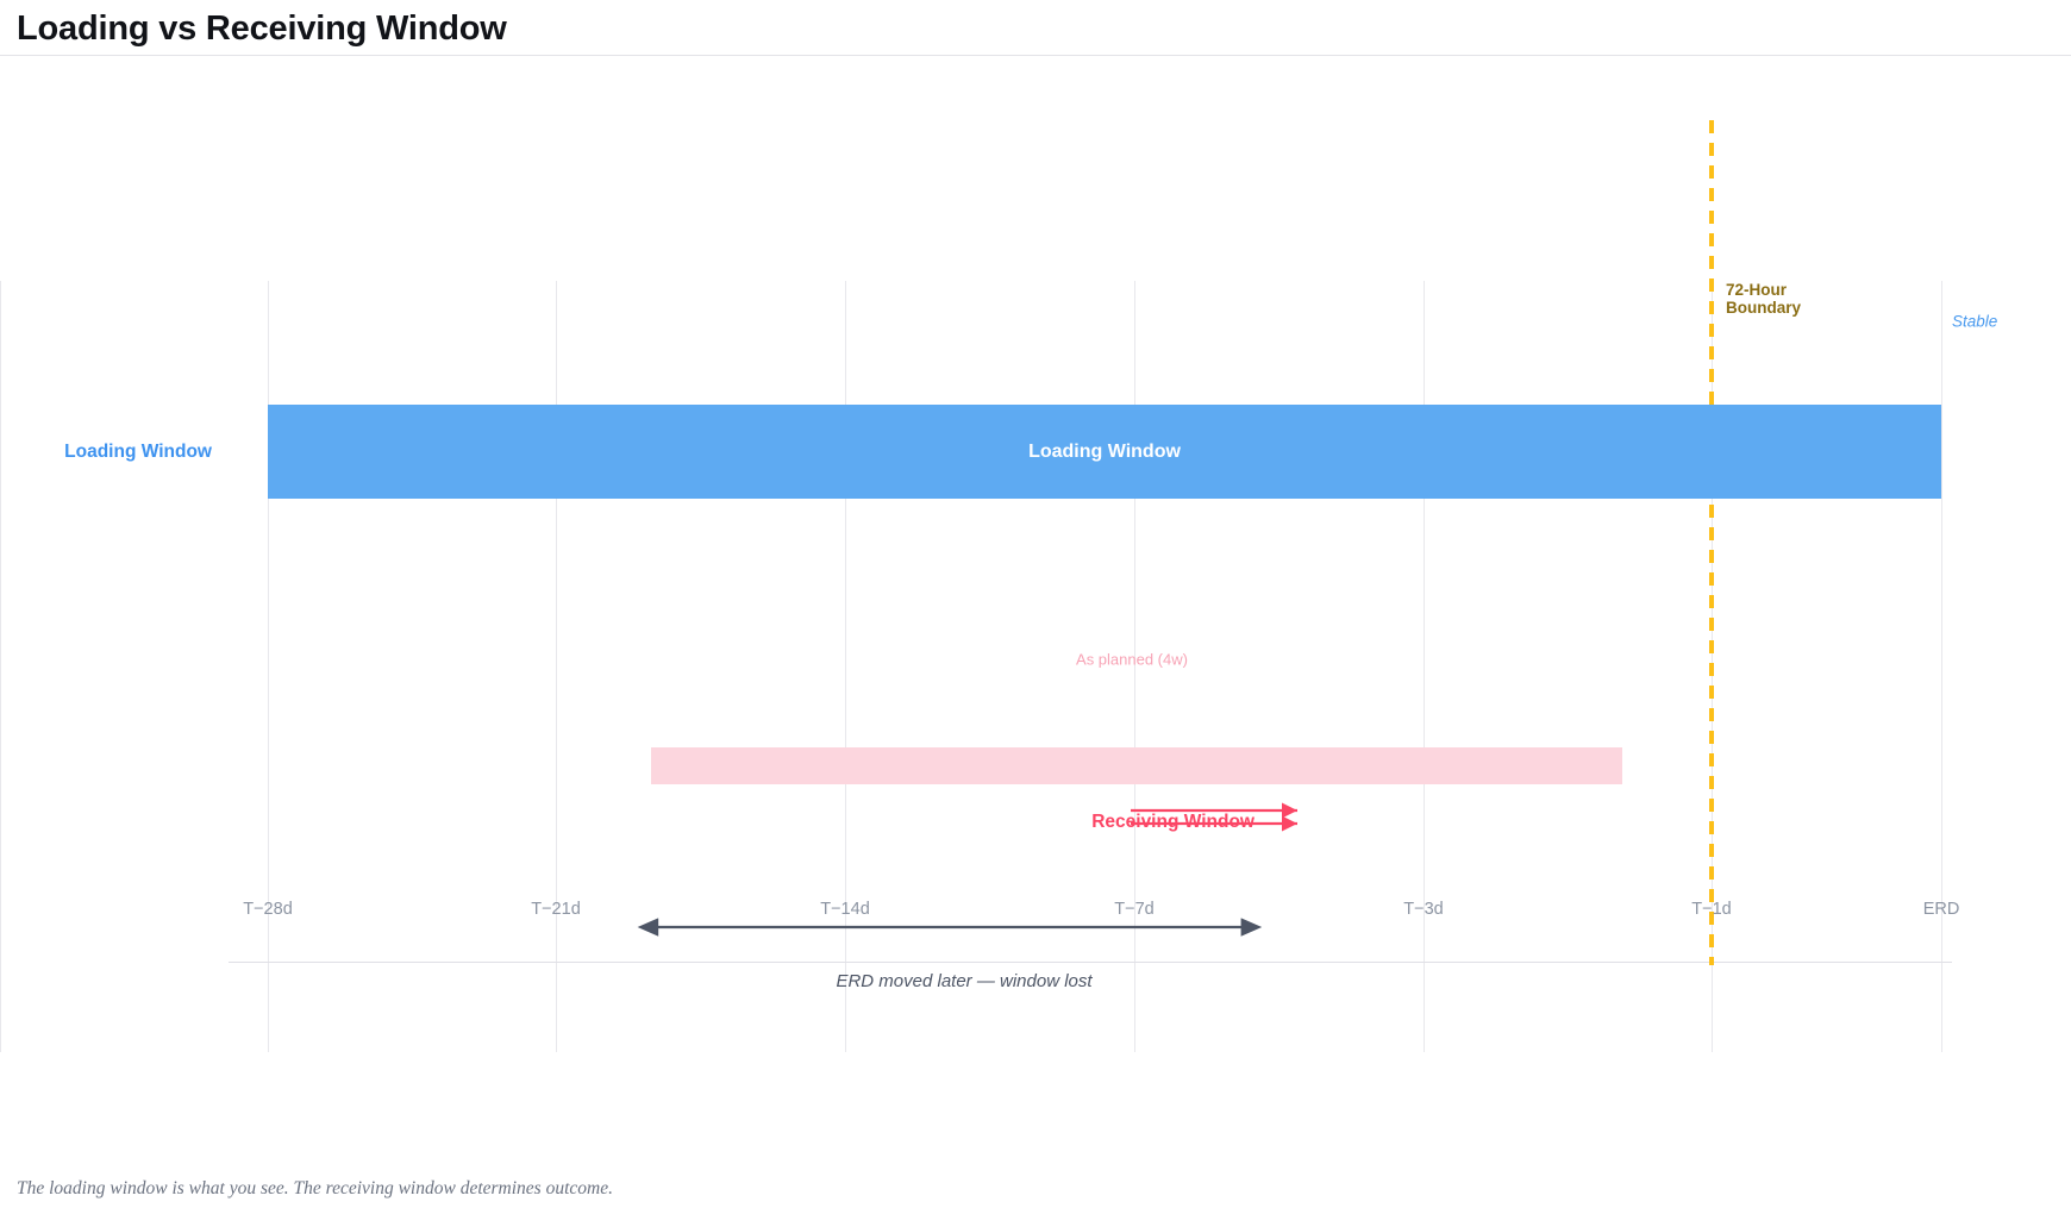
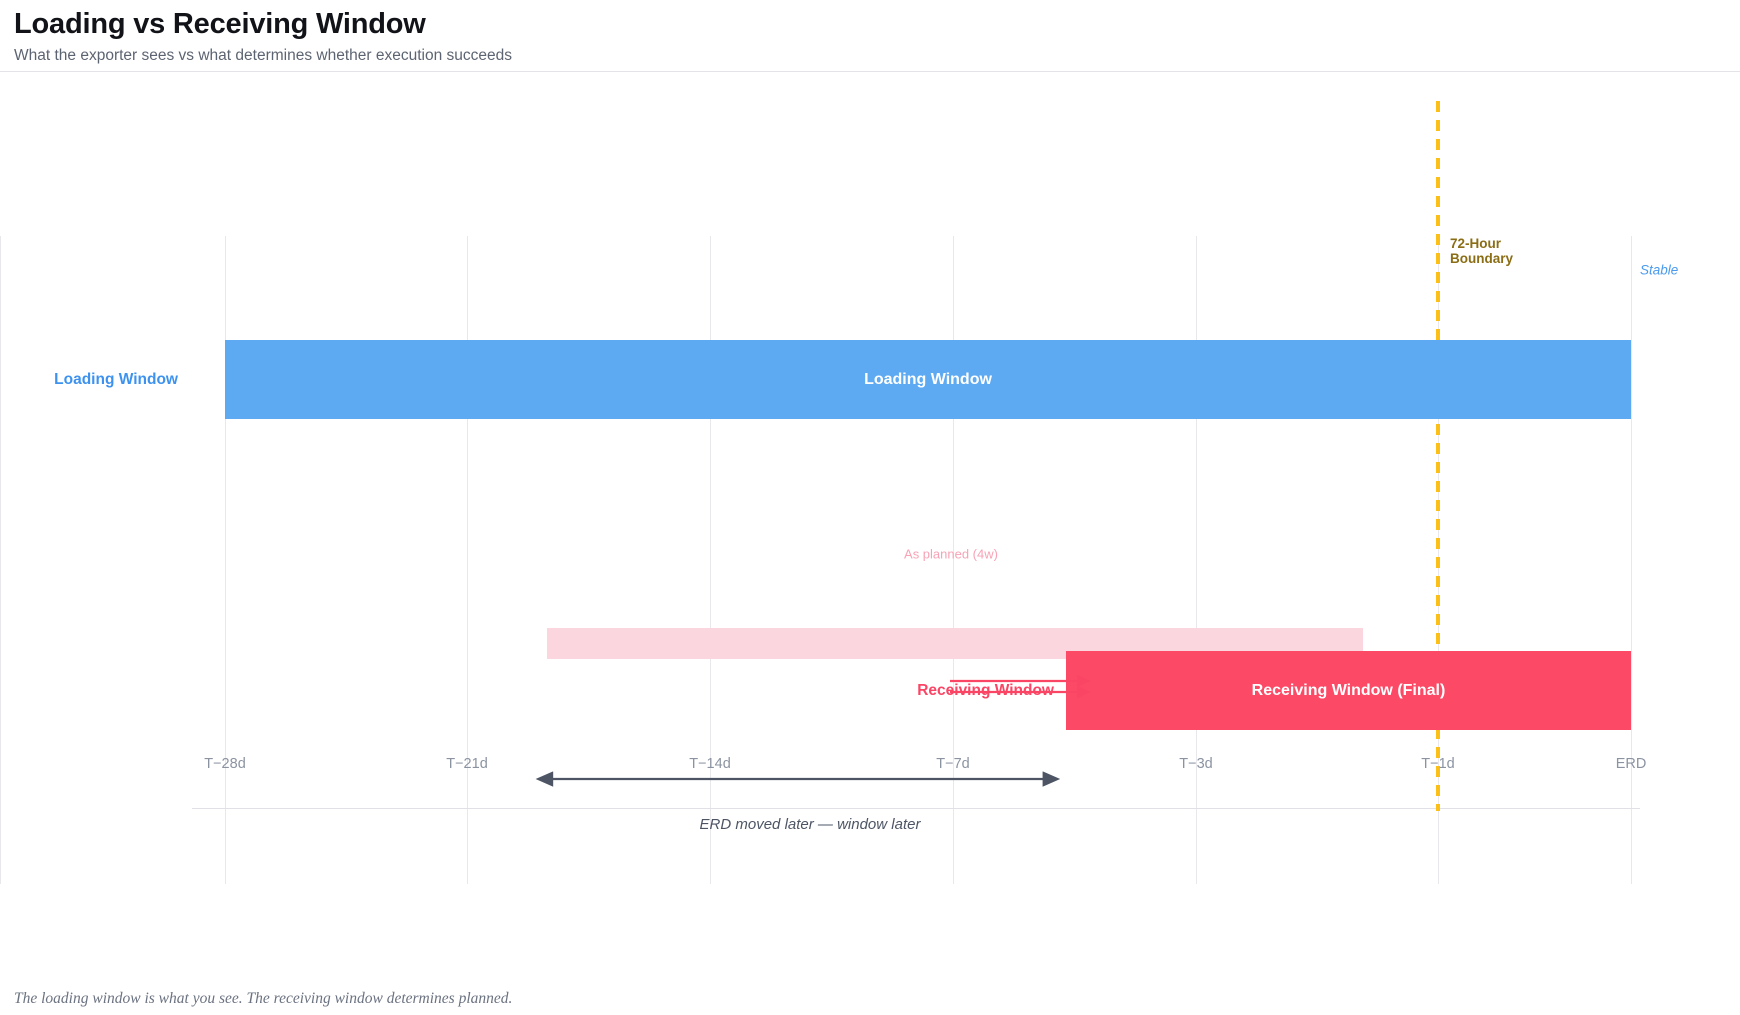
  Loading vs Receiving Window
+ What the exporter sees vs what determines whether execution succeeds
  72-Hour
  Boundary
  T−28d
  T−21d
  T−14d
  T−7d
  T−3d
  T−1d
  ERD
  Loading Window
  Loading Window
  Stable
  As planned (4w)
+ Receiving Window (Final)
  Receiving Window
- ERD moved later — window lost
+ ERD moved later — window later
- The loading window is what you see. The receiving window determines outcome.
+ The loading window is what you see. The receiving window determines planned.
